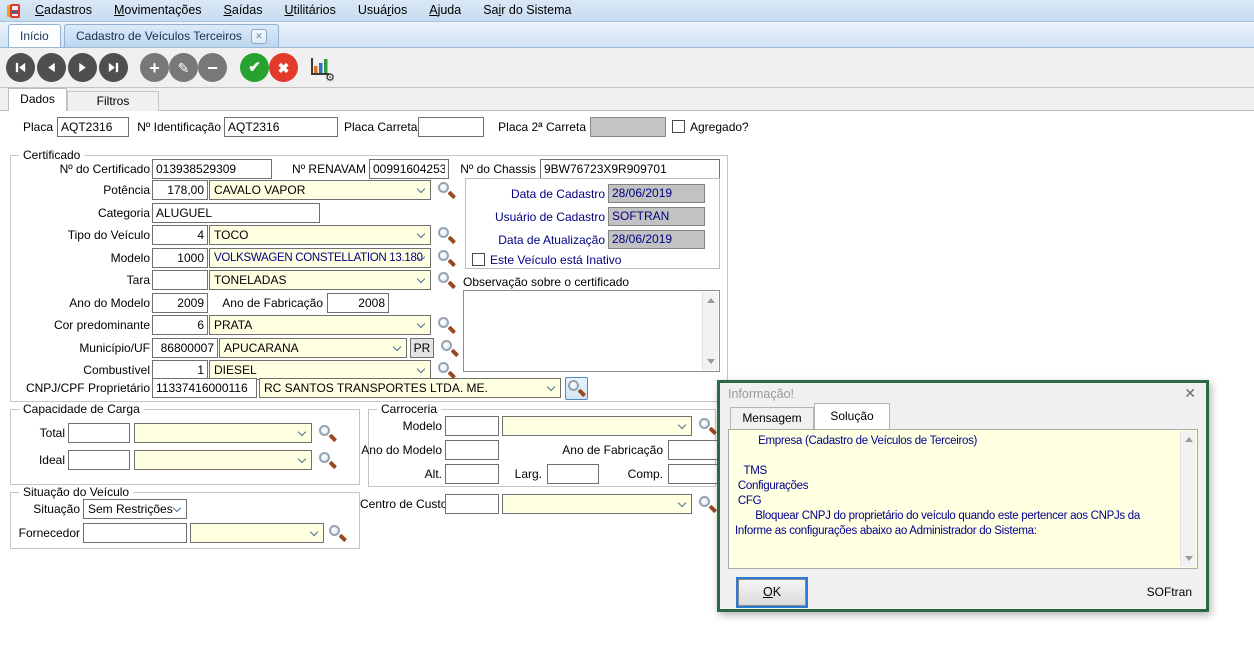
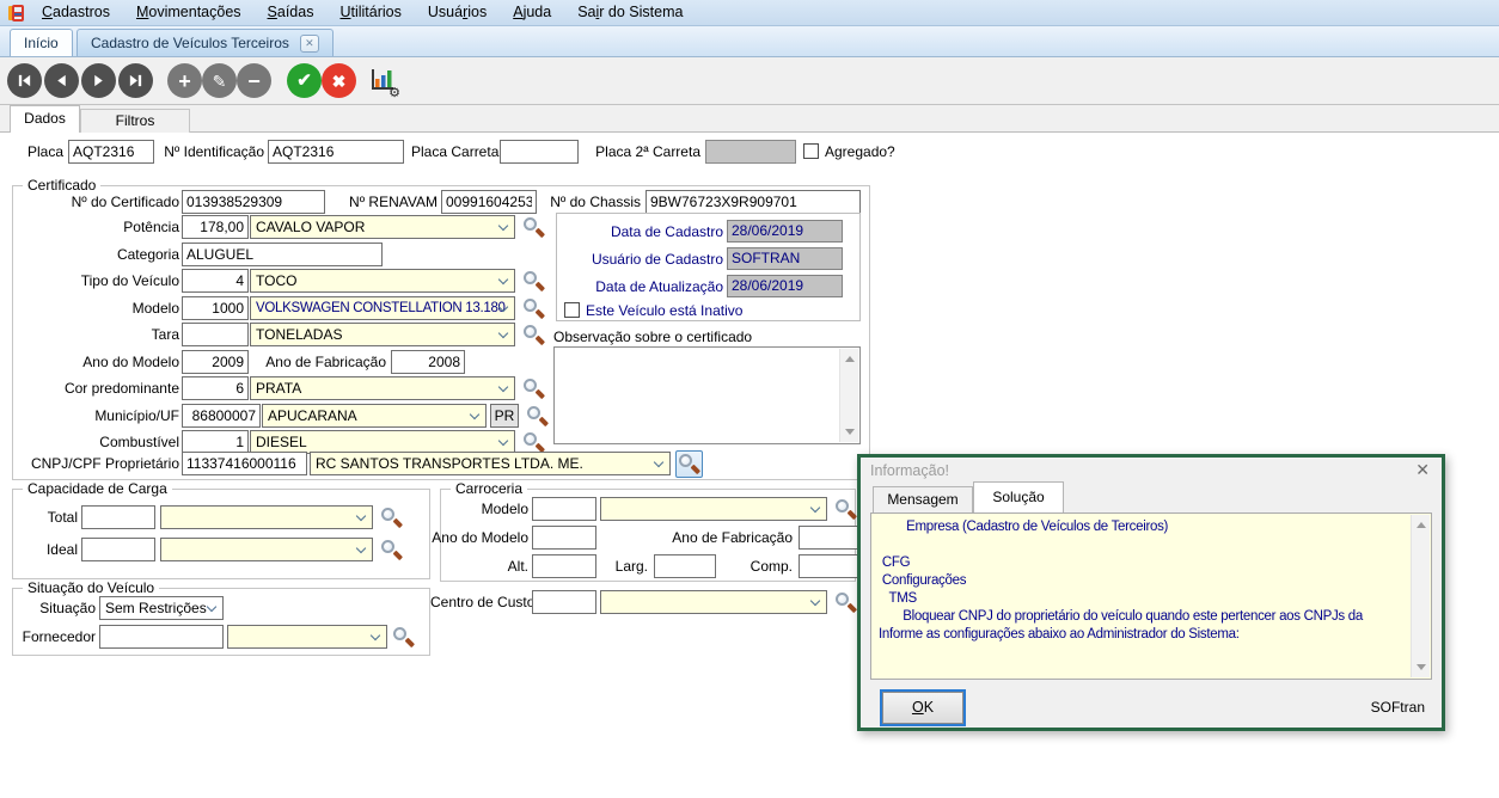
  Cadastros
  Movimentações
  Saídas
  Utilitários
  Usuários
  Ajuda
  Sair do Sistema
  Início
  Cadastro de Veículos Terceiros
  ✕
  +
  ✎
  −
  ✔
  ✖
  ⚙
  Dados
  Filtros
  Placa
  AQT2316
  Nº Identificação
  AQT2316
  Placa Carreta
  Placa 2ª Carreta
  Agregado?
  Certificado
  Nº do Certificado
  013938529309
  Nº RENAVAM
  00991604253
  Nº do Chassis
  9BW76723X9R909701
  Potência
  178,00
  CAVALO VAPOR
  Categoria
  ALUGUEL
  Tipo do Veículo
  4
  TOCO
  Modelo
  1000
  VOLKSWAGEN CONSTELLATION 13.180
  Tara
  TONELADAS
  Ano do Modelo
  2009
  Ano de Fabricação
  2008
  Cor predominante
  6
  PRATA
  Município/UF
  86800007
  APUCARANA
  PR
  Combustível
  1
  DIESEL
  CNPJ/CPF Proprietário
  11337416000116
  RC SANTOS TRANSPORTES LTDA. ME.
  Data de Cadastro
  28/06/2019
  Usuário de Cadastro
  SOFTRAN
  Data de Atualização
  28/06/2019
  Este Veículo está Inativo
  Observação sobre o certificado
  Capacidade de Carga
  Total
  Ideal
  Carroceria
  Modelo
  Ano do Modelo
  Ano de Fabricação
  Alt.
  Larg.
  Comp.
  Situação do Veículo
  Situação
  Sem Restrições
  Fornecedor
  Centro de Cust
  Informação!
  ✕
  Mensagem
  Solução
  Empresa (Cadastro de Veículos de Terceiros)
- TMS
+ CFG
  Configurações
- CFG
+ TMS
  Bloquear CNPJ do proprietário do veículo quando este pertencer aos CNPJs da
  Informe as configurações abaixo ao Administrador do Sistema:
  OK
  SOFtran
